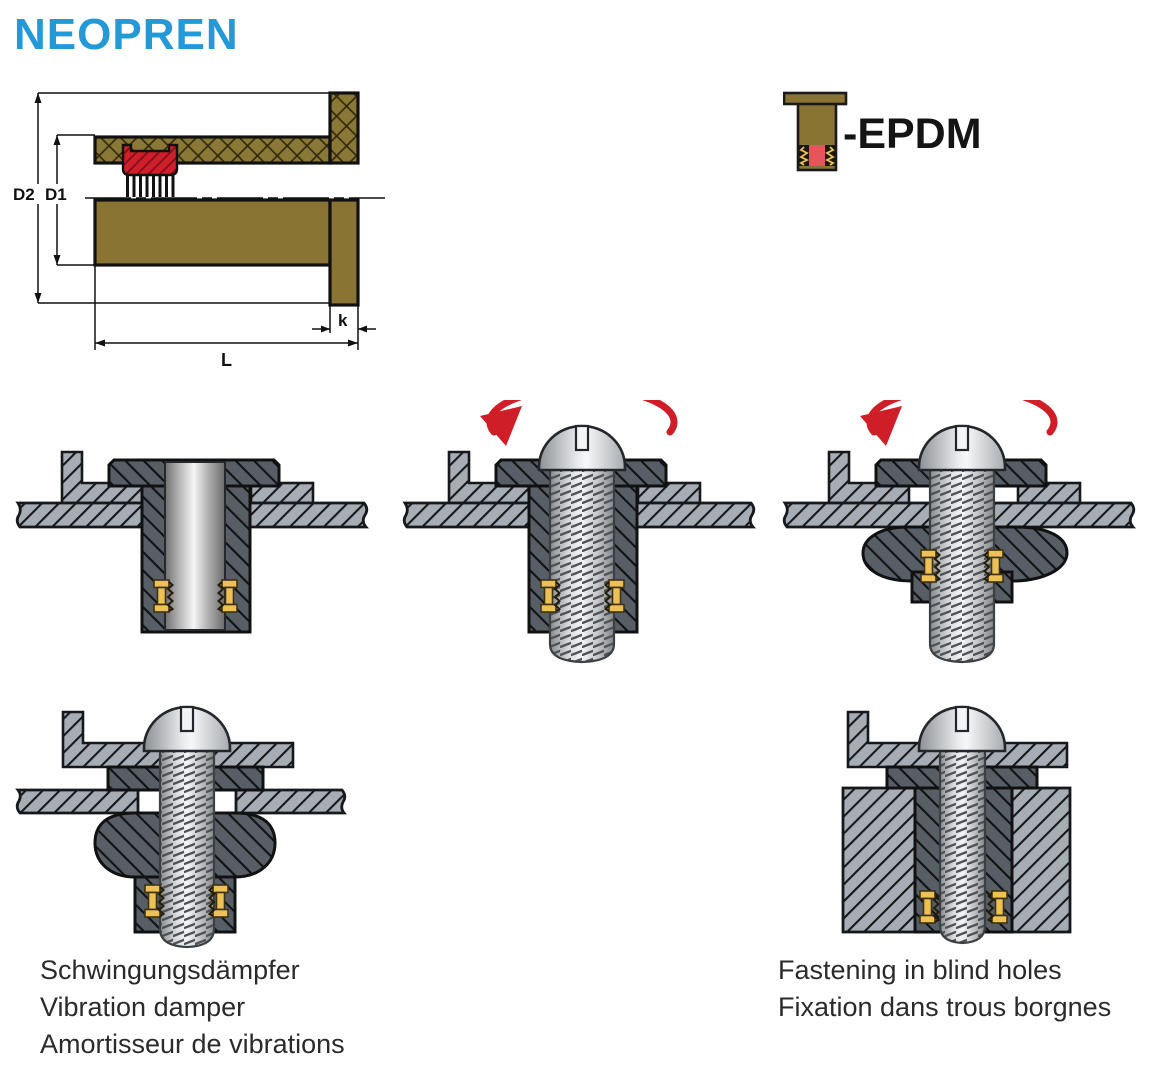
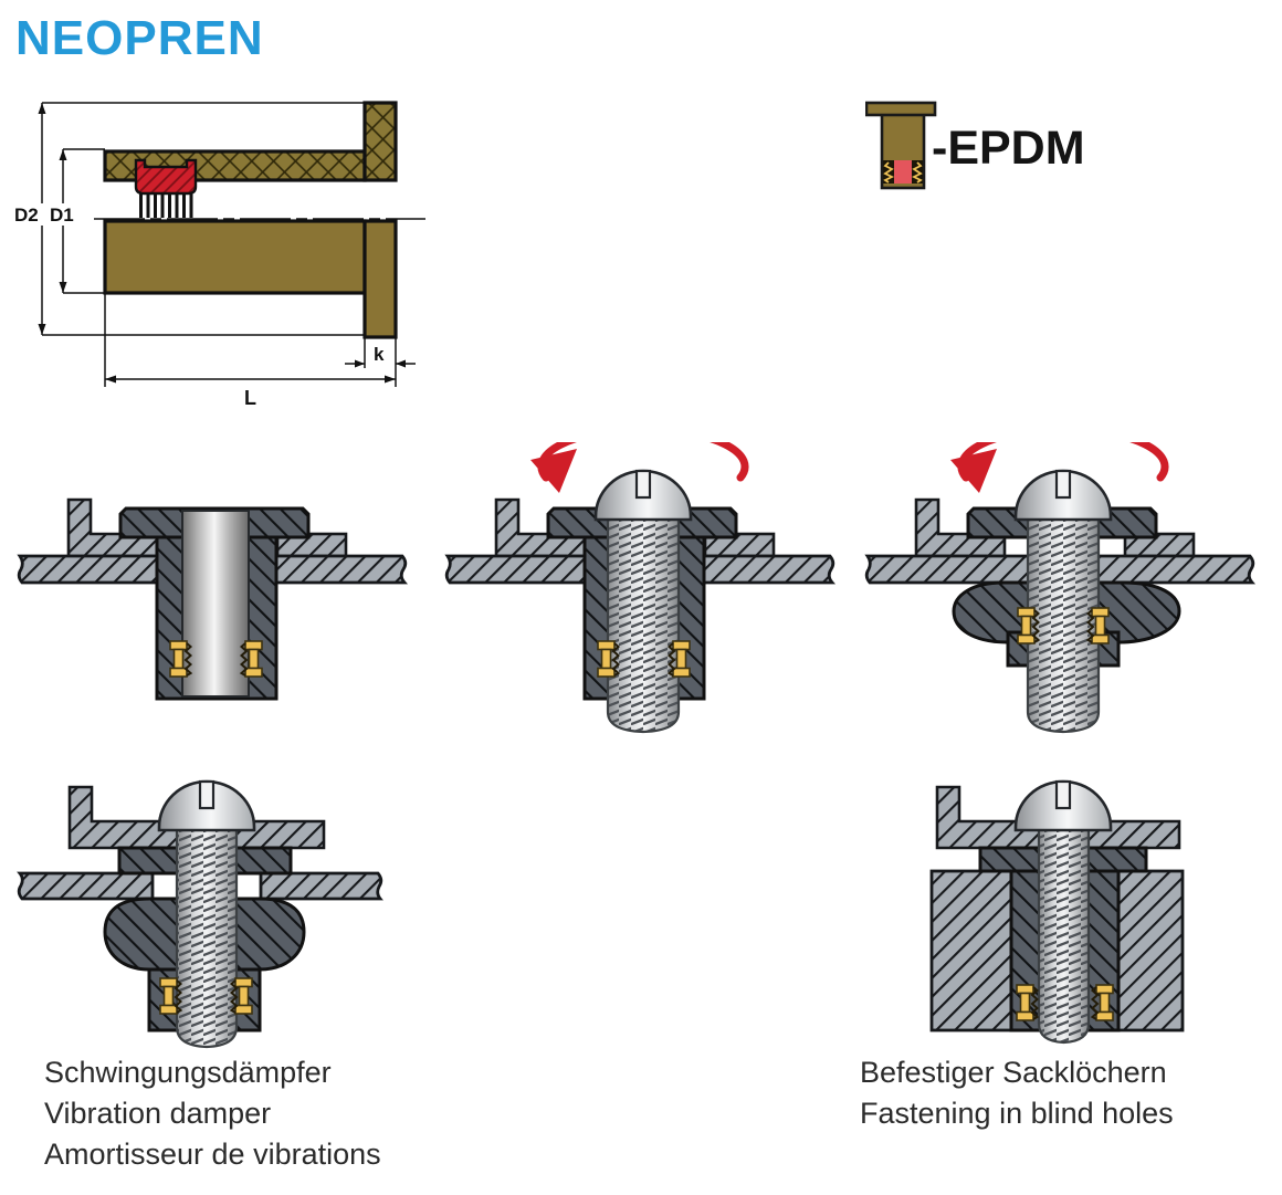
  NEOPREN
  D2
  D1
  k
  L
  -EPDM
  Schwingungsdämpfer
  Vibration damper
  Amortisseur de vibrations
+ Befestiger Sacklöchern
  Fastening in blind holes
- Fixation dans trous borgnes
